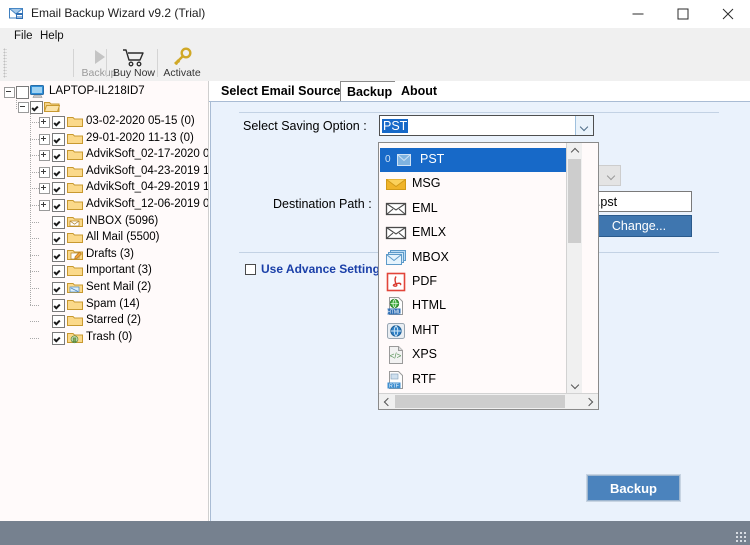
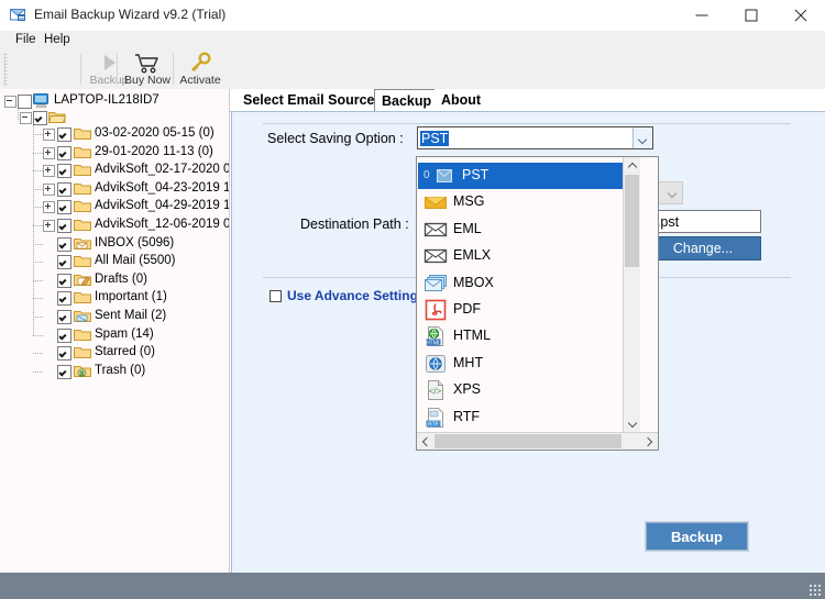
  Email Backup Wizard v9.2 (Trial)
  File
  Help
  Backup
  Buy Now
  Activate
  LAPTOP-IL218ID7
  03-02-2020 05-15 (0)
  29-01-2020 11-13 (0)
  AdvikSoft_02-17-2020 0
  AdvikSoft_04-23-2019 1
  AdvikSoft_04-29-2019 1
  AdvikSoft_12-06-2019 0
  INBOX (5096)
  All Mail (5500)
- Drafts (3)
+ Drafts (0)
- Important (3)
+ Important (1)
  Sent Mail (2)
  Spam (14)
- Starred (2)
+ Starred (0)
  Trash (0)
  Select Email Source
  Backup
  About
  Select Saving Option :
  PST
  Destination Path :
  Change...
  Use Advance Setting
  Backup
  0
  PST
  MSG
  EML
  EMLX
  MBOX
  PDF
  HTML
  MHT
  </>
  XPS
  RTF
